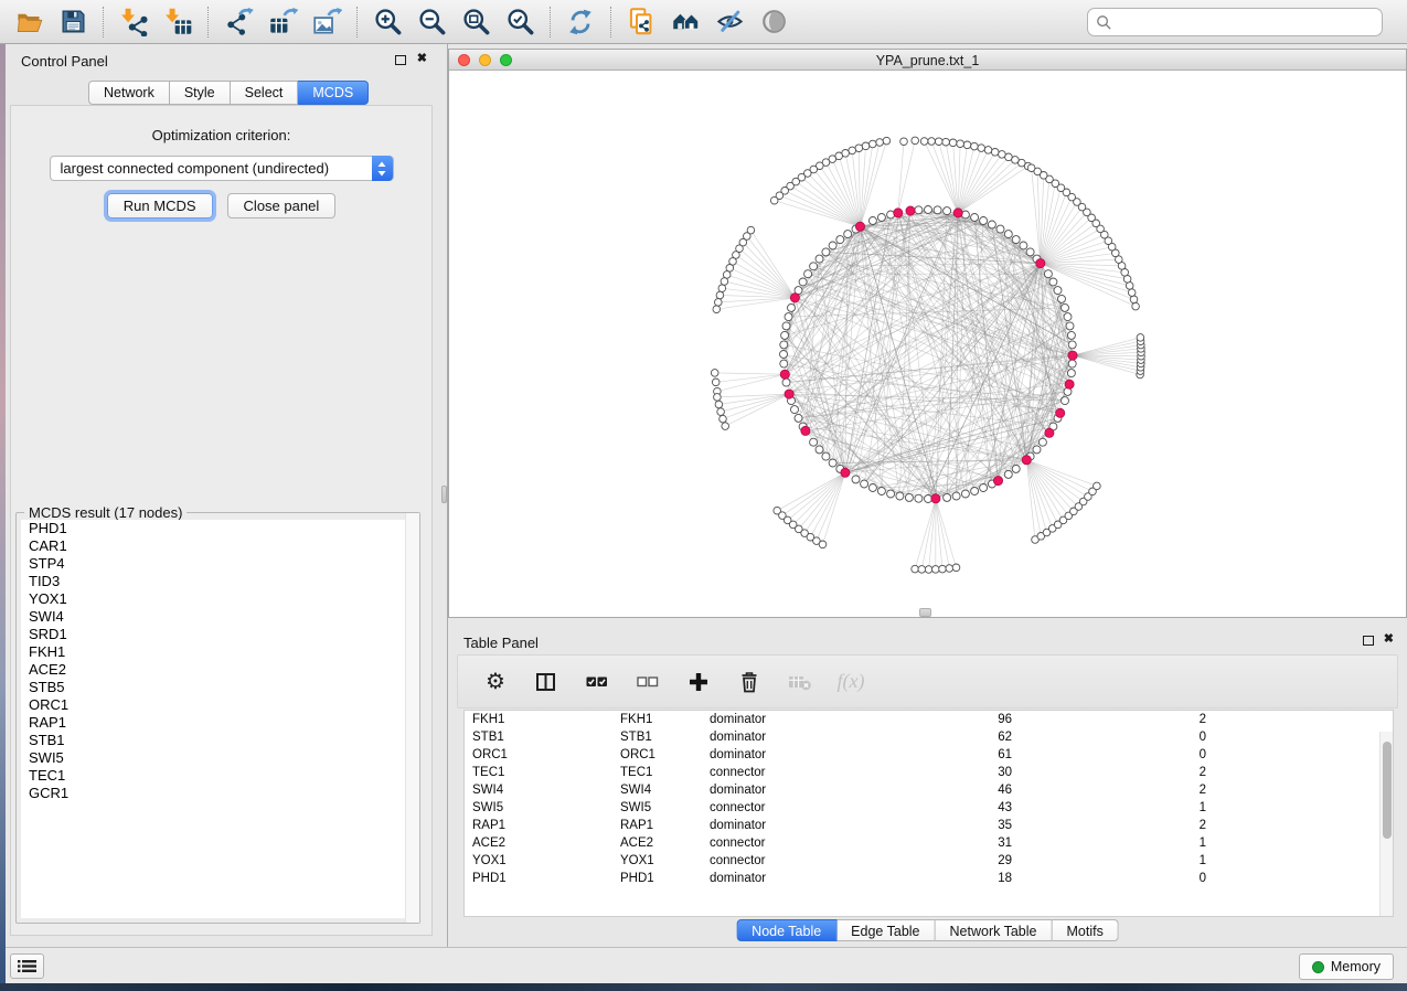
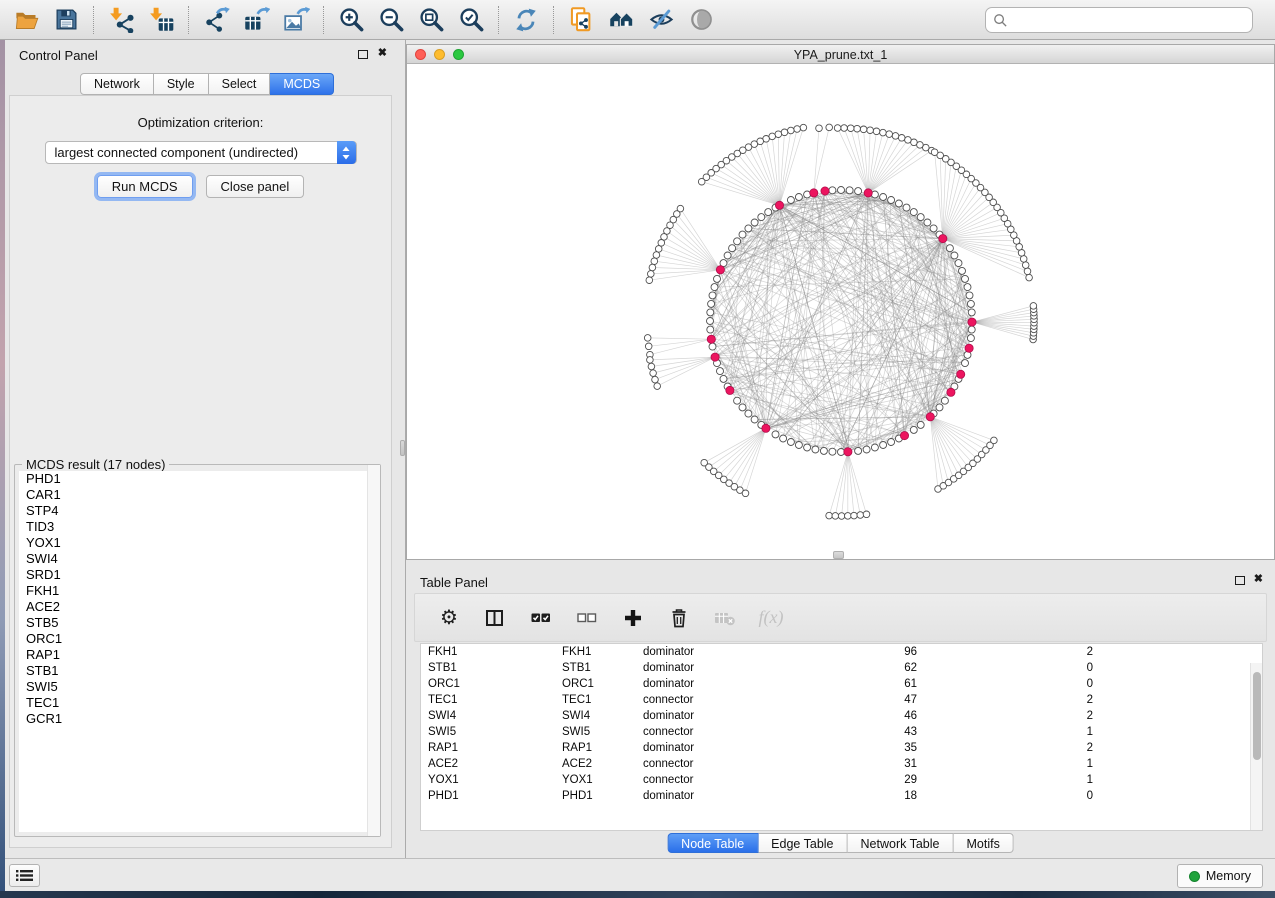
  Control Panel
  ✖
  Network
  Style
  Select
  MCDS
  Optimization criterion:
  largest connected component (undirected)
  Run MCDS
  Close panel
  MCDS result (17 nodes)
  PHD1
  CAR1
  STP4
  TID3
  YOX1
  SWI4
  SRD1
  FKH1
  ACE2
  STB5
  ORC1
  RAP1
  STB1
  SWI5
  TEC1
  GCR1
  YPA_prune.txt_1
  Table Panel
  ✖
  ⚙
  f(x)
  FKH1
  FKH1
  dominator
  96
  2
  STB1
  STB1
  dominator
  62
  0
  ORC1
  ORC1
  dominator
  61
  0
  TEC1
  TEC1
  connector
- 30
+ 47
  2
  SWI4
  SWI4
  dominator
  46
  2
  SWI5
  SWI5
  connector
  43
  1
  RAP1
  RAP1
  dominator
  35
  2
  ACE2
  ACE2
  connector
  31
  1
  YOX1
  YOX1
  connector
  29
  1
  PHD1
  PHD1
  dominator
  18
  0
  Node Table
  Edge Table
  Network Table
  Motifs
  Memory
